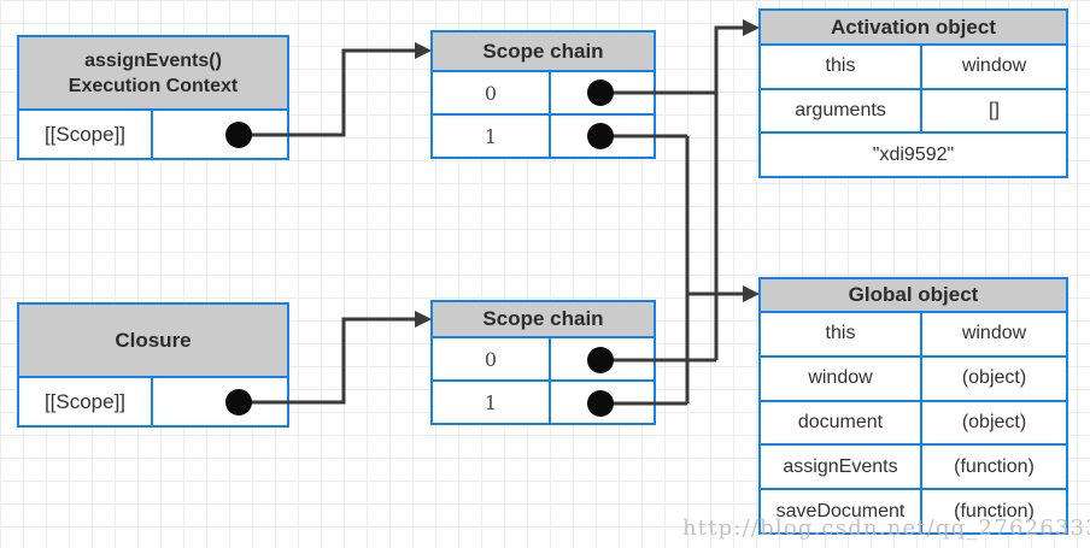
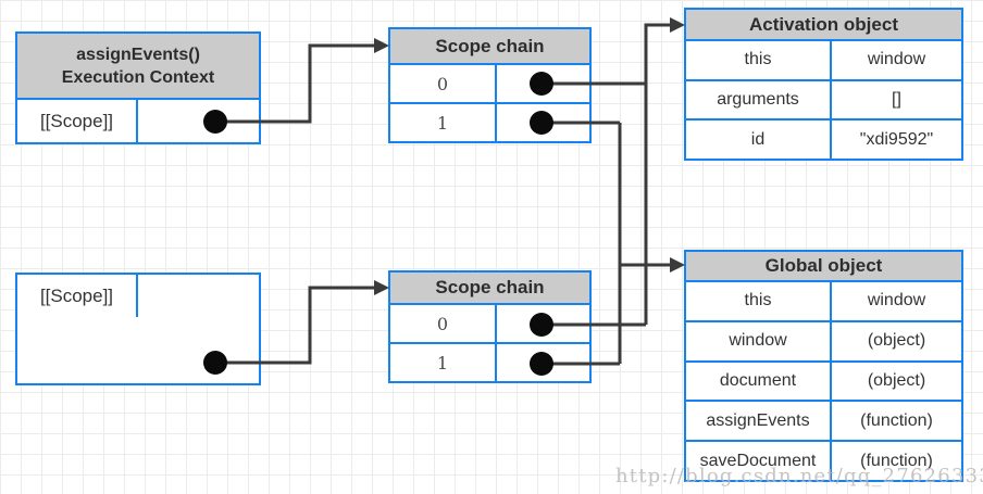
  assignEvents()
  Execution Context
  [[Scope]]
- Closure
  [[Scope]]
  Scope chain
  0
  1
  Scope chain
  0
  1
  Activation object
  this
  window
  arguments
  []
+ id
  "xdi9592"
  Global object
  this
  window
  window
  (object)
  document
  (object)
  assignEvents
  (function)
  saveDocument
  (function)
  http://blog.csdn.net/qq_2762633
